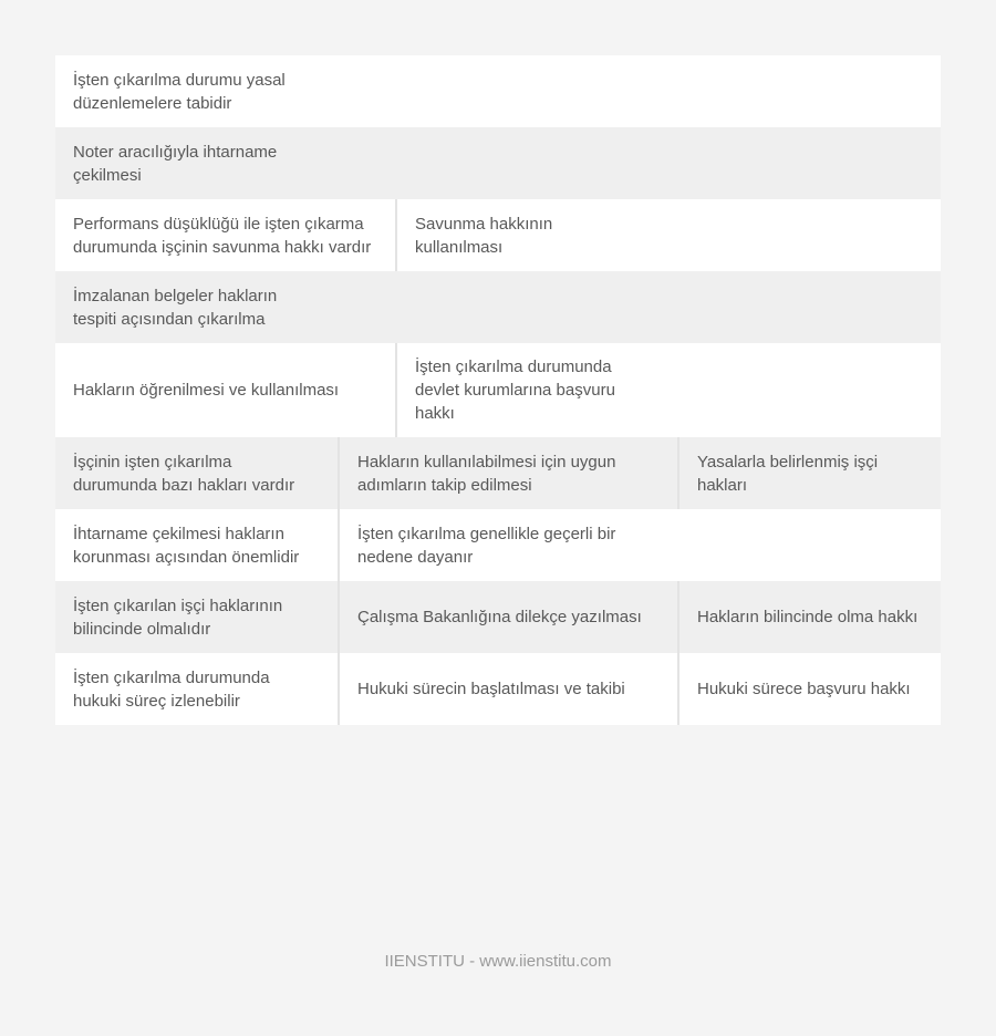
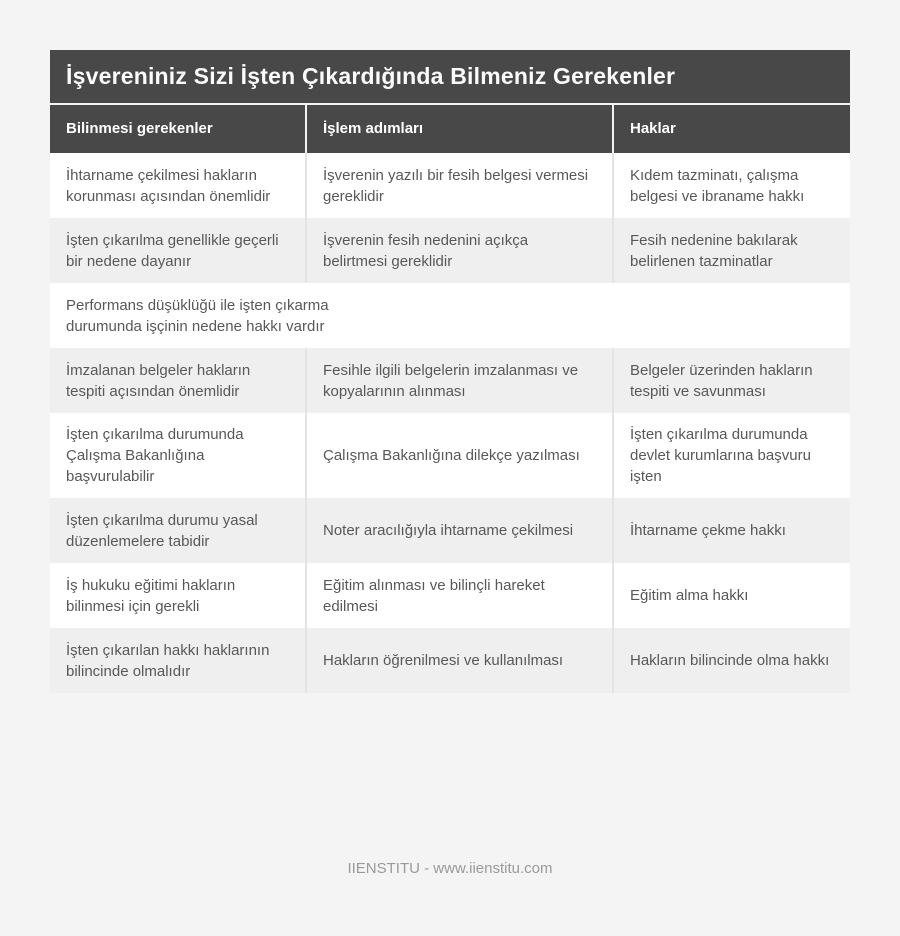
+ İşvereniniz Sizi İşten Çıkardığında Bilmeniz Gerekenler
+ Bilinmesi gerekenler
+ İşlem adımları
+ Haklar
- İşten çıkarılma durumu yasal düzenlemelere tabidir
+ İhtarname çekilmesi hakların korunması açısından önemlidir
+ İşverenin yazılı bir fesih belgesi vermesi gereklidir
+ Kıdem tazminatı, çalışma belgesi ve ibraname hakkı
- Noter aracılığıyla ihtarname çekilmesi
+ İşten çıkarılma genellikle geçerli bir nedene dayanır
+ İşverenin fesih nedenini açıkça belirtmesi gereklidir
+ Fesih nedenine bakılarak belirlenen tazminatlar
- Performans düşüklüğü ile işten çıkarma durumunda işçinin savunma hakkı vardır
+ Performans düşüklüğü ile işten çıkarma durumunda işçinin nedene hakkı vardır
- Savunma hakkının kullanılması
- İmzalanan belgeler hakların tespiti açısından çıkarılma
+ İmzalanan belgeler hakların tespiti açısından önemlidir
+ Fesihle ilgili belgelerin imzalanması ve kopyalarının alınması
+ Belgeler üzerinden hakların tespiti ve savunması
+ İşten çıkarılma durumunda Çalışma Bakanlığına başvurulabilir
- Hakların öğrenilmesi ve kullanılması
+ Çalışma Bakanlığına dilekçe yazılması
- İşten çıkarılma durumunda devlet kurumlarına başvuru hakkı
+ İşten çıkarılma durumunda devlet kurumlarına başvuru işten
- İşçinin işten çıkarılma durumunda bazı hakları vardır
- Hakların kullanılabilmesi için uygun adımların takip edilmesi
- Yasalarla belirlenmiş işçi hakları
- İhtarname çekilmesi hakların korunması açısından önemlidir
+ İşten çıkarılma durumu yasal düzenlemelere tabidir
- İşten çıkarılma genellikle geçerli bir nedene dayanır
+ Noter aracılığıyla ihtarname çekilmesi
+ İhtarname çekme hakkı
+ İş hukuku eğitimi hakların bilinmesi için gerekli
+ Eğitim alınması ve bilinçli hareket edilmesi
+ Eğitim alma hakkı
- İşten çıkarılan işçi haklarının bilincinde olmalıdır
+ İşten çıkarılan hakkı haklarının bilincinde olmalıdır
- Çalışma Bakanlığına dilekçe yazılması
+ Hakların öğrenilmesi ve kullanılması
  Hakların bilincinde olma hakkı
- İşten çıkarılma durumunda hukuki süreç izlenebilir
- Hukuki sürecin başlatılması ve takibi
- Hukuki sürece başvuru hakkı
  IIENSTITU - www.iienstitu.com
